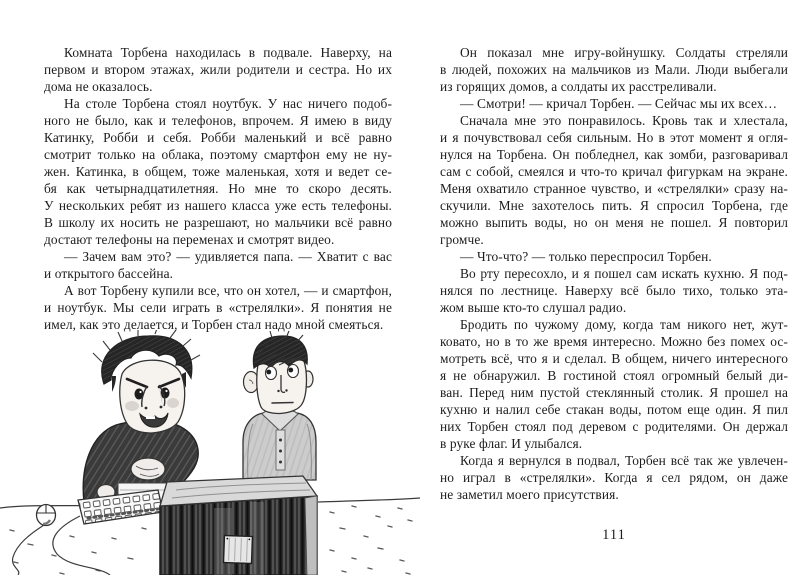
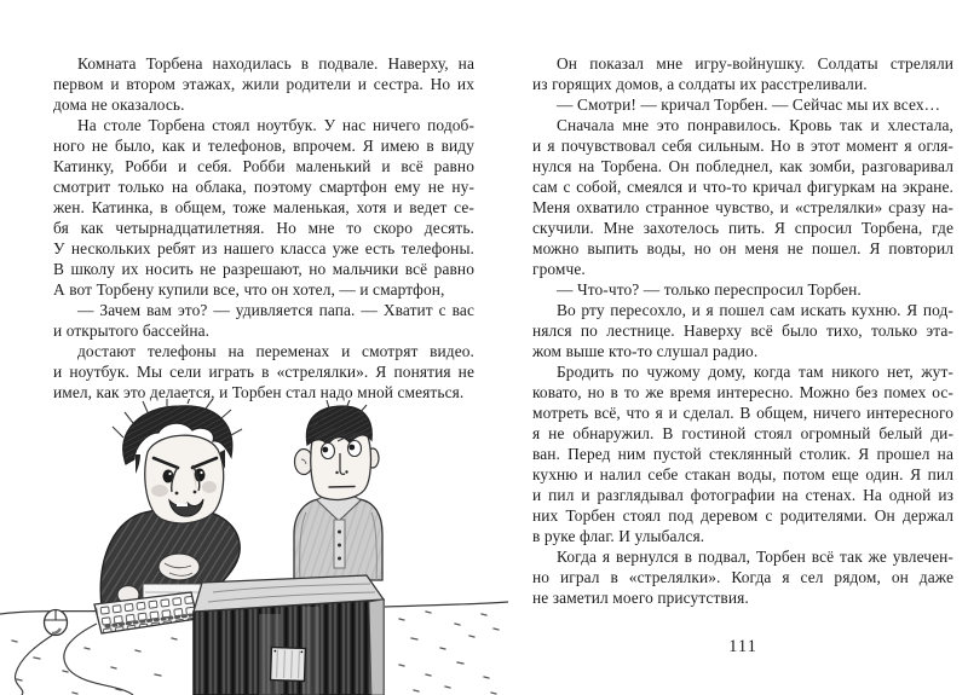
  Комната Торбена находилась в подвале. Наверху, на
  первом и втором этажах, жили родители и сестра. Но их
  дома не оказалось.
  На столе Торбена стоял ноутбук. У нас ничего подоб-
  ного не было, как и телефонов, впрочем. Я имею в виду
  Катинку, Робби и себя. Робби маленький и всё равно
  смотрит только на облака, поэтому смартфон ему не ну-
  жен. Катинка, в общем, тоже маленькая, хотя и ведет се-
  бя как четырнадцатилетняя. Но мне то скоро десять.
  У нескольких ребят из нашего класса уже есть телефоны.
  В школу их носить не разрешают, но мальчики всё равно
- достают телефоны на переменах и смотрят видео.
+ А вот Торбену купили все, что он хотел, — и смартфон,
  — Зачем вам это? — удивляется папа. — Хватит с вас
  и открытого бассейна.
- А вот Торбену купили все, что он хотел, — и смартфон,
+ достают телефоны на переменах и смотрят видео.
  и ноутбук. Мы сели играть в «стрелялки». Я понятия не
  имел, как это делается, и Торбен стал надо мной смеяться.
  Он показал мне игру-войнушку. Солдаты стреляли
- в людей, похожих на мальчиков из Мали. Люди выбегали
  из горящих домов, а солдаты их расстреливали.
  — Смотри! — кричал Торбен. — Сейчас мы их всех…
  Сначала мне это понравилось. Кровь так и хлестала,
  и я почувствовал себя сильным. Но в этот момент я огля-
  нулся на Торбена. Он побледнел, как зомби, разговаривал
  сам с собой, смеялся и что-то кричал фигуркам на экране.
  Меня охватило странное чувство, и «стрелялки» сразу на-
  скучили. Мне захотелось пить. Я спросил Торбена, где
  можно выпить воды, но он меня не пошел. Я повторил
  громче.
  — Что-что? — только переспросил Торбен.
  Во рту пересохло, и я пошел сам искать кухню. Я под-
  нялся по лестнице. Наверху всё было тихо, только эта-
  жом выше кто-то слушал радио.
  Бродить по чужому дому, когда там никого нет, жут-
  ковато, но в то же время интересно. Можно без помех ос-
  мотреть всё, что я и сделал. В общем, ничего интересного
  я не обнаружил. В гостиной стоял огромный белый ди-
  ван. Перед ним пустой стеклянный столик. Я прошел на
  кухню и налил себе стакан воды, потом еще один. Я пил
+ и пил и разглядывал фотографии на стенах. На одной из
  них Торбен стоял под деревом с родителями. Он держал
  в руке флаг. И улыбался.
  Когда я вернулся в подвал, Торбен всё так же увлечен-
  но играл в «стрелялки». Когда я сел рядом, он даже
  не заметил моего присутствия.
  111
